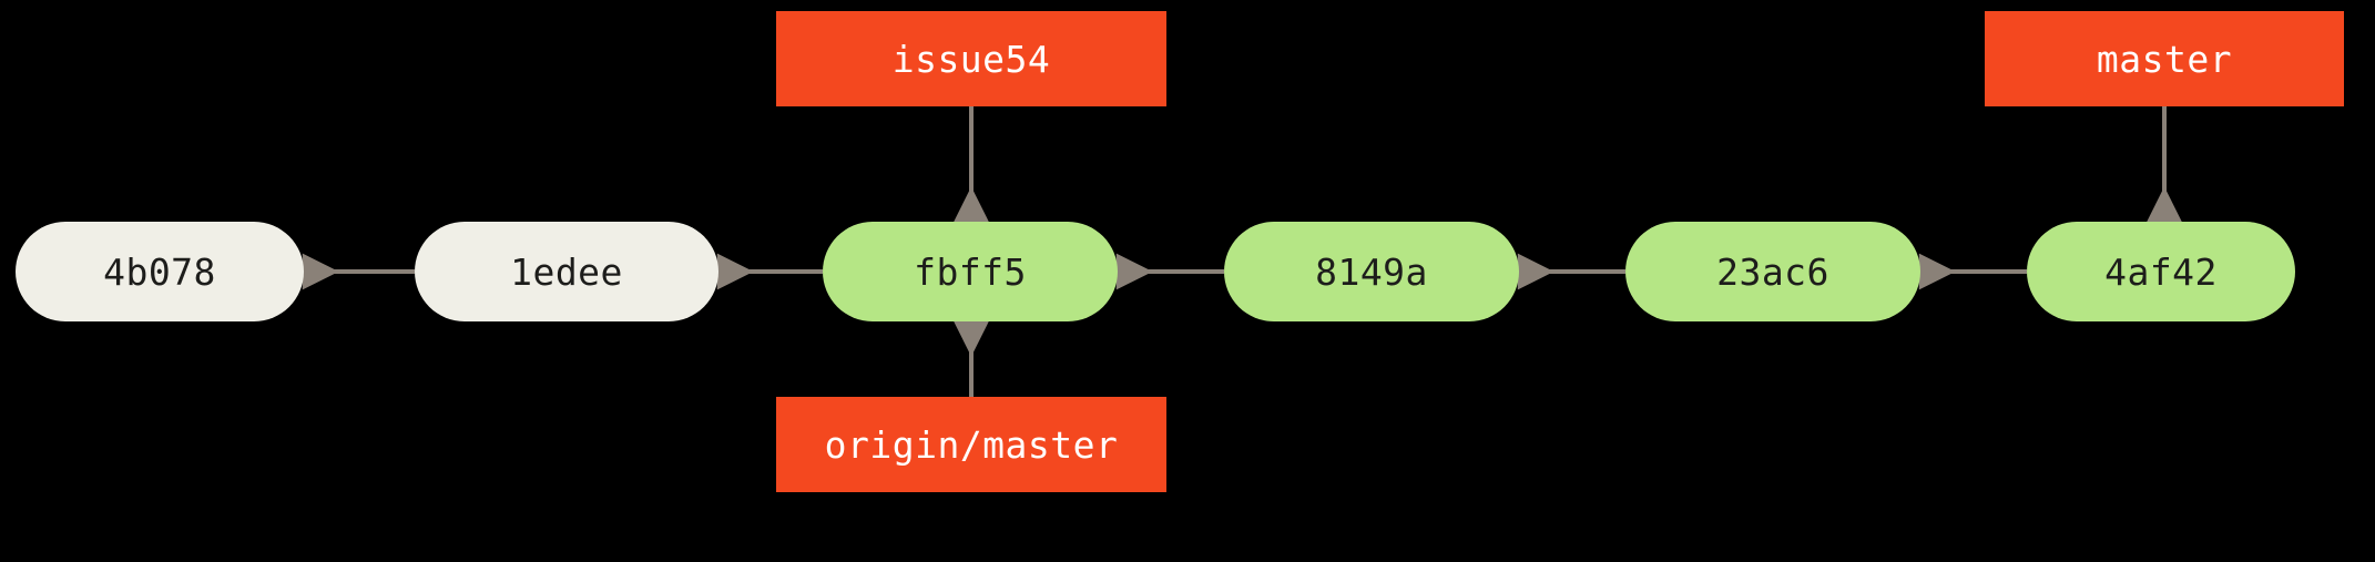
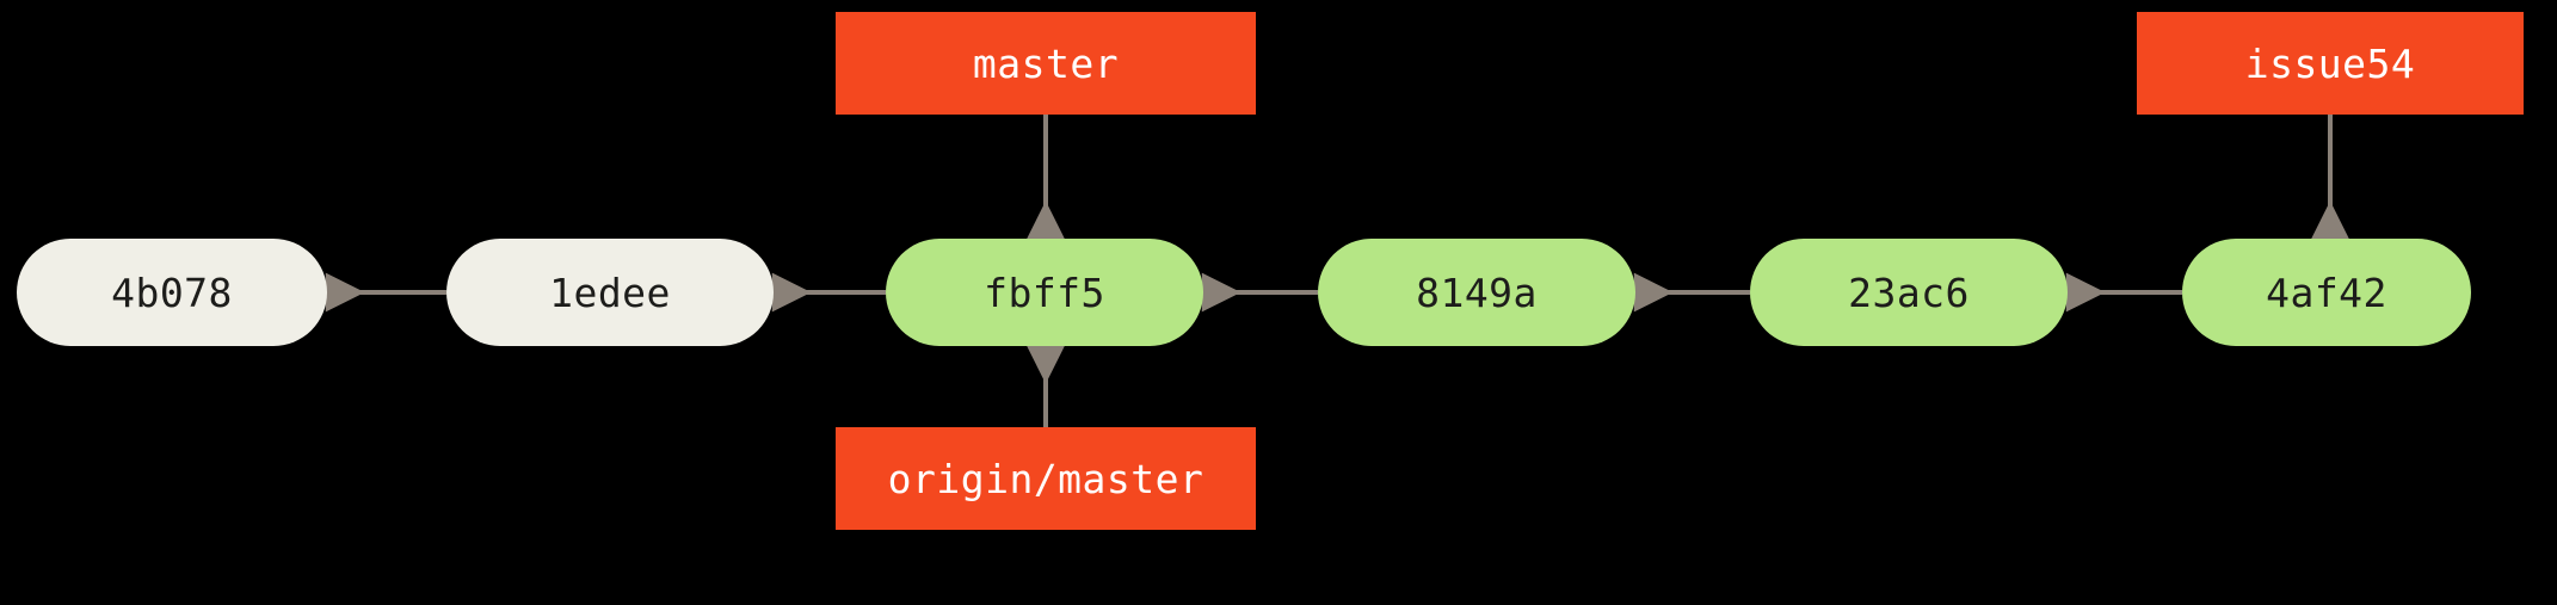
  4b078
  1edee
  fbff5
  8149a
  23ac6
  4af42
- issue54
+ master
  origin/master
- master
+ issue54
